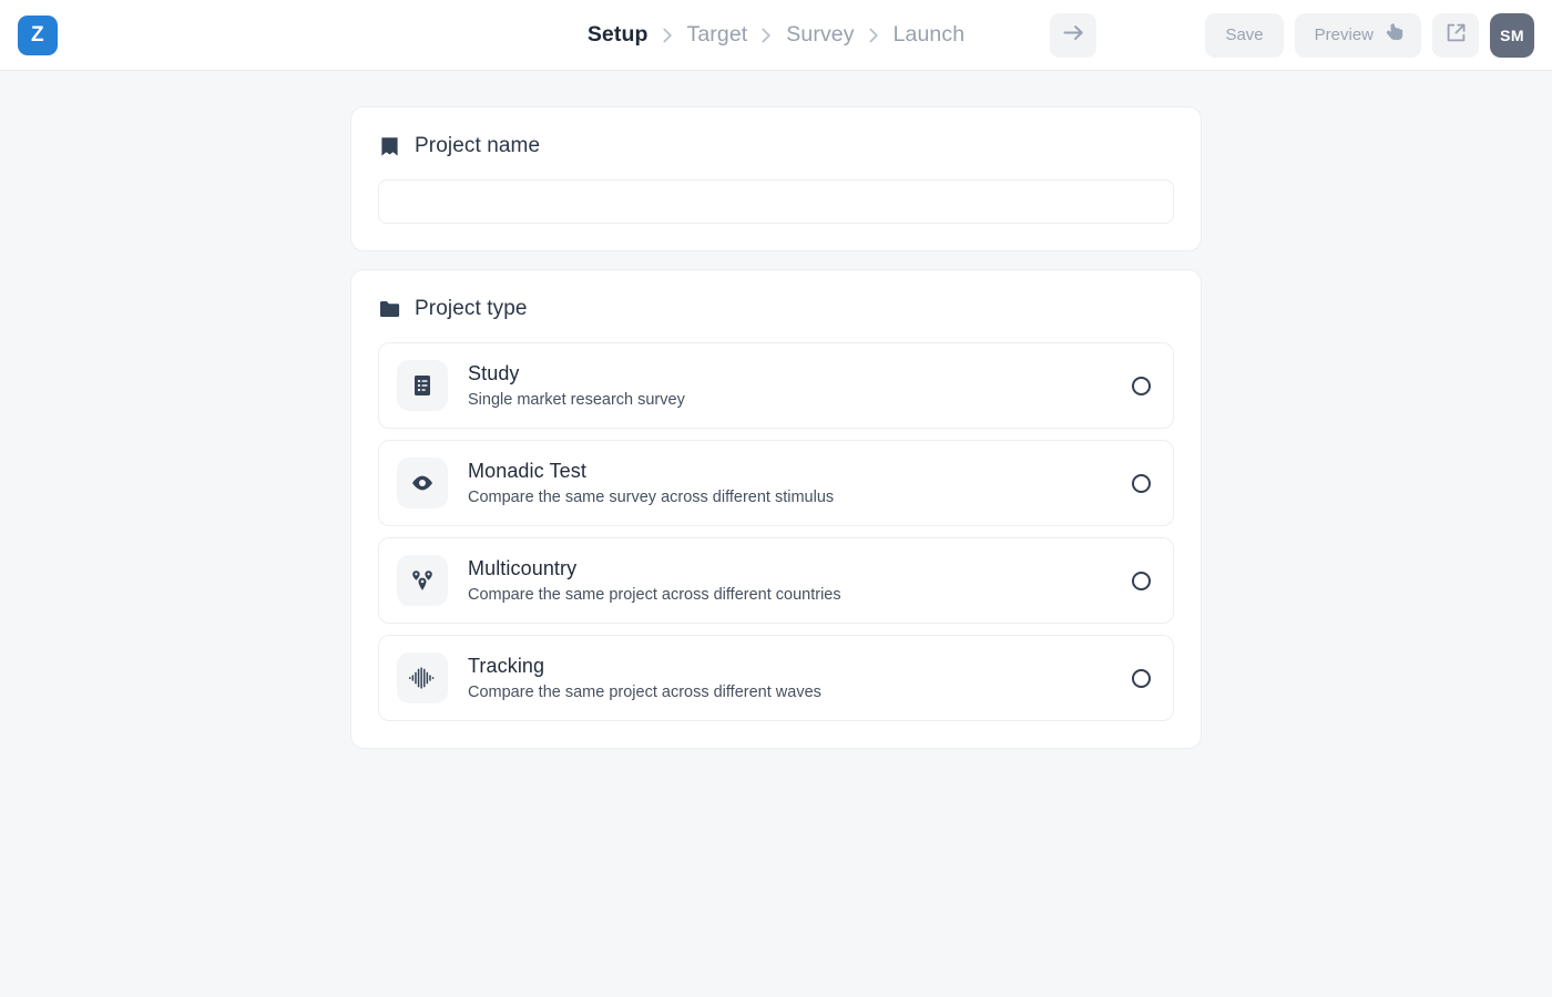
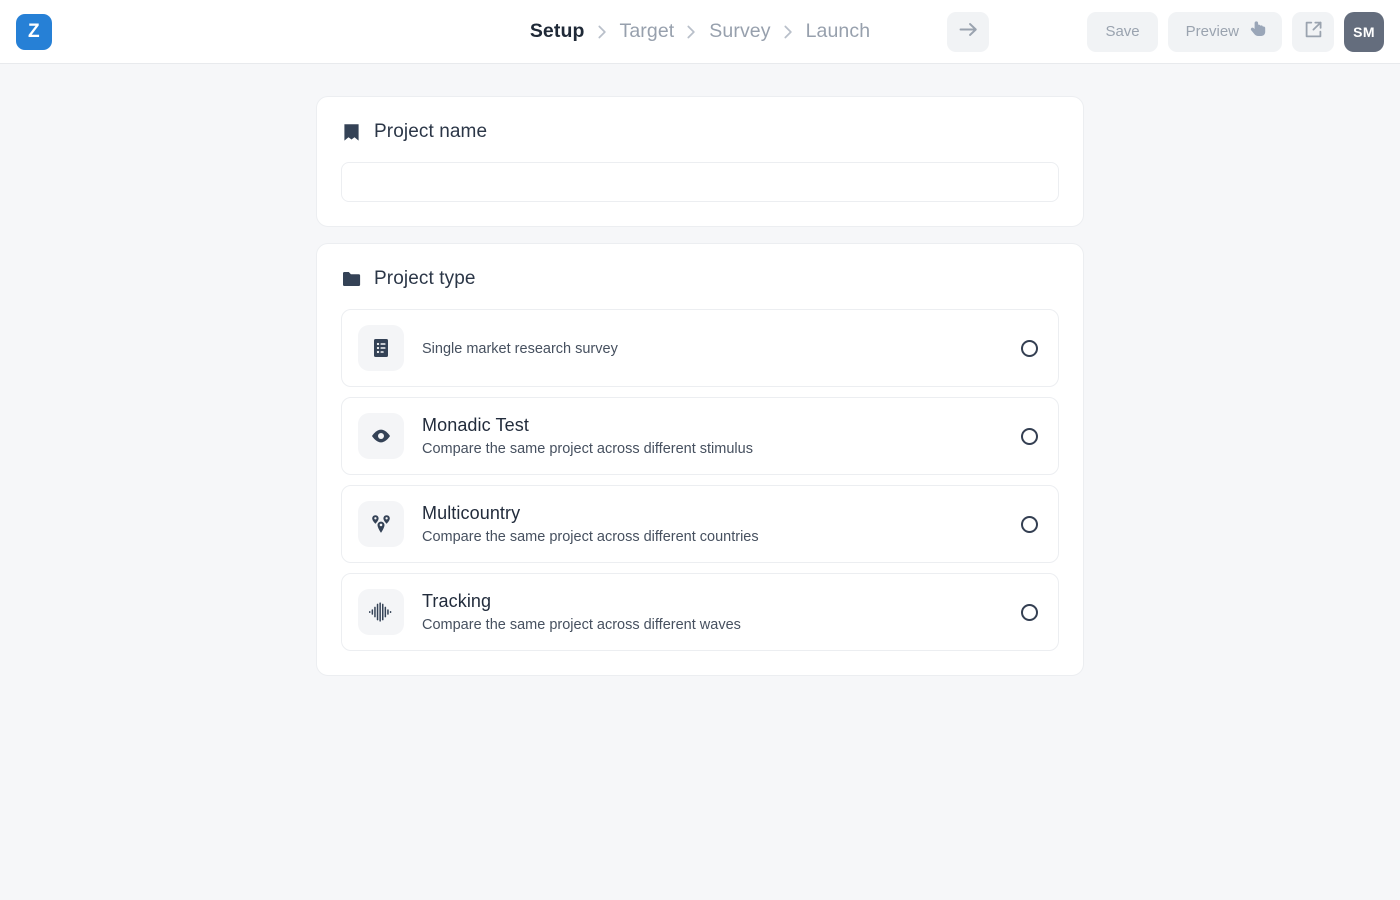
  Z
  Setup
  Target
  Survey
  Launch
  Save
  Preview
  SM
  Project name
  Project type
- Study
  Single market research survey
  Monadic Test
- Compare the same survey across different stimulus
+ Compare the same project across different stimulus
  Multicountry
  Compare the same project across different countries
  Tracking
  Compare the same project across different waves
